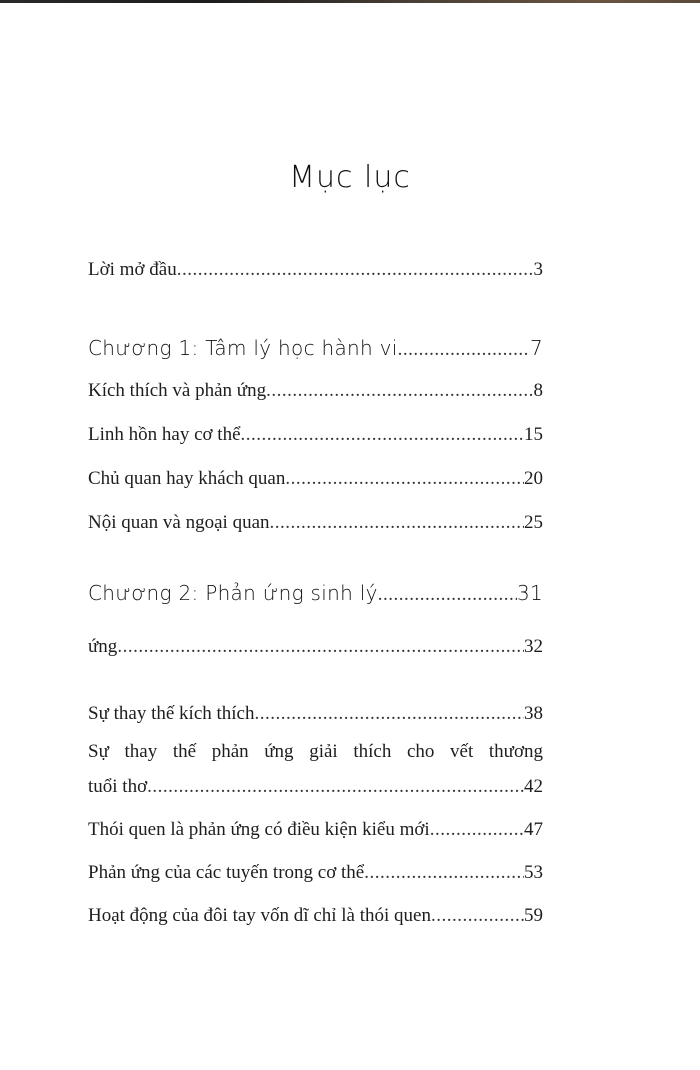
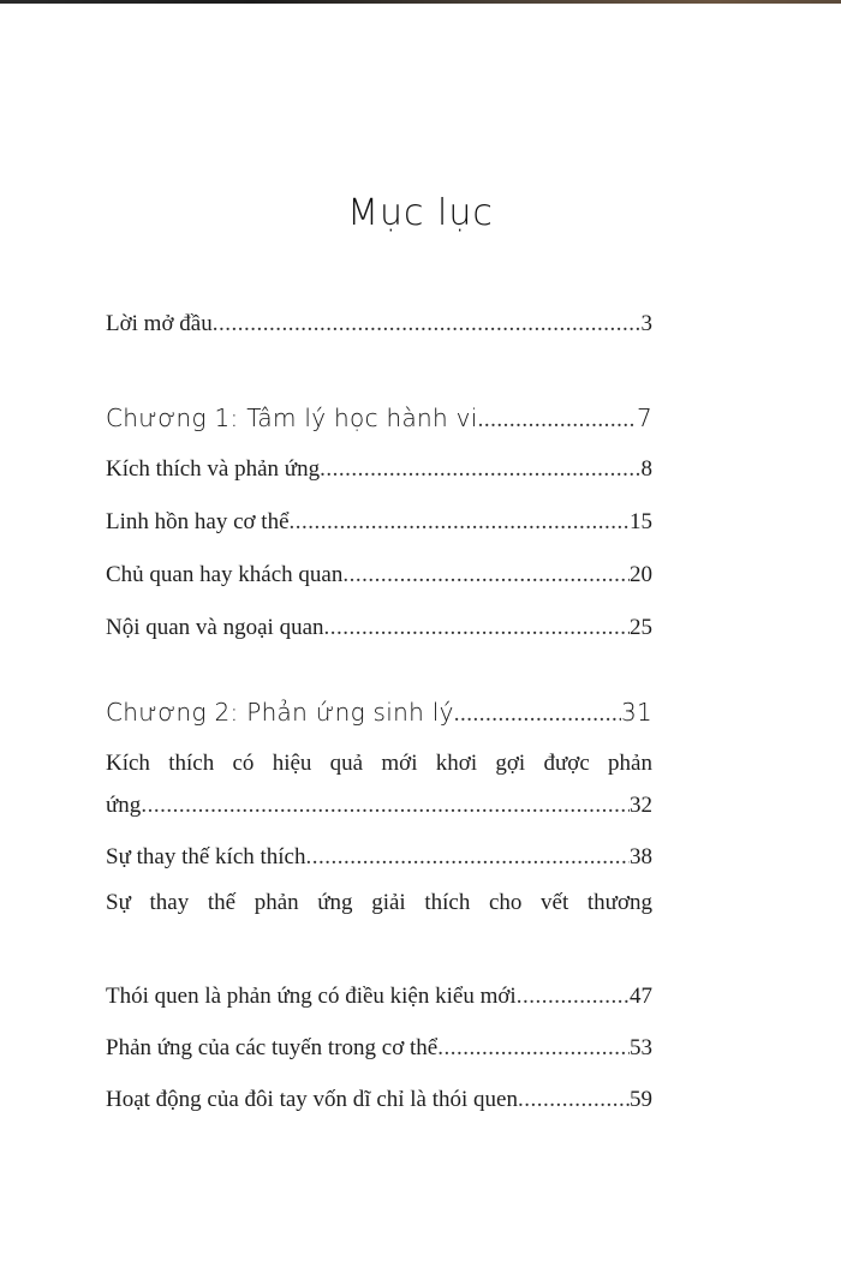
  Mục lục
  Lời mở đầu
  3
  Chương 1: Tâm lý học hành vi
  7
  Kích thích và phản ứng
  8
  Linh hồn hay cơ thể
  15
  Chủ quan hay khách quan
  20
  Nội quan và ngoại quan
  25
  Chương 2: Phản ứng sinh lý
  31
+ Kích thích có hiệu quả mới khơi gợi được phản
  ứng
  32
  Sự thay thế kích thích
  38
  Sự thay thế phản ứng giải thích cho vết thương
- tuổi thơ
- 42
  Thói quen là phản ứng có điều kiện kiểu mới
  47
  Phản ứng của các tuyến trong cơ thể
  53
  Hoạt động của đôi tay vốn dĩ chỉ là thói quen
  59
